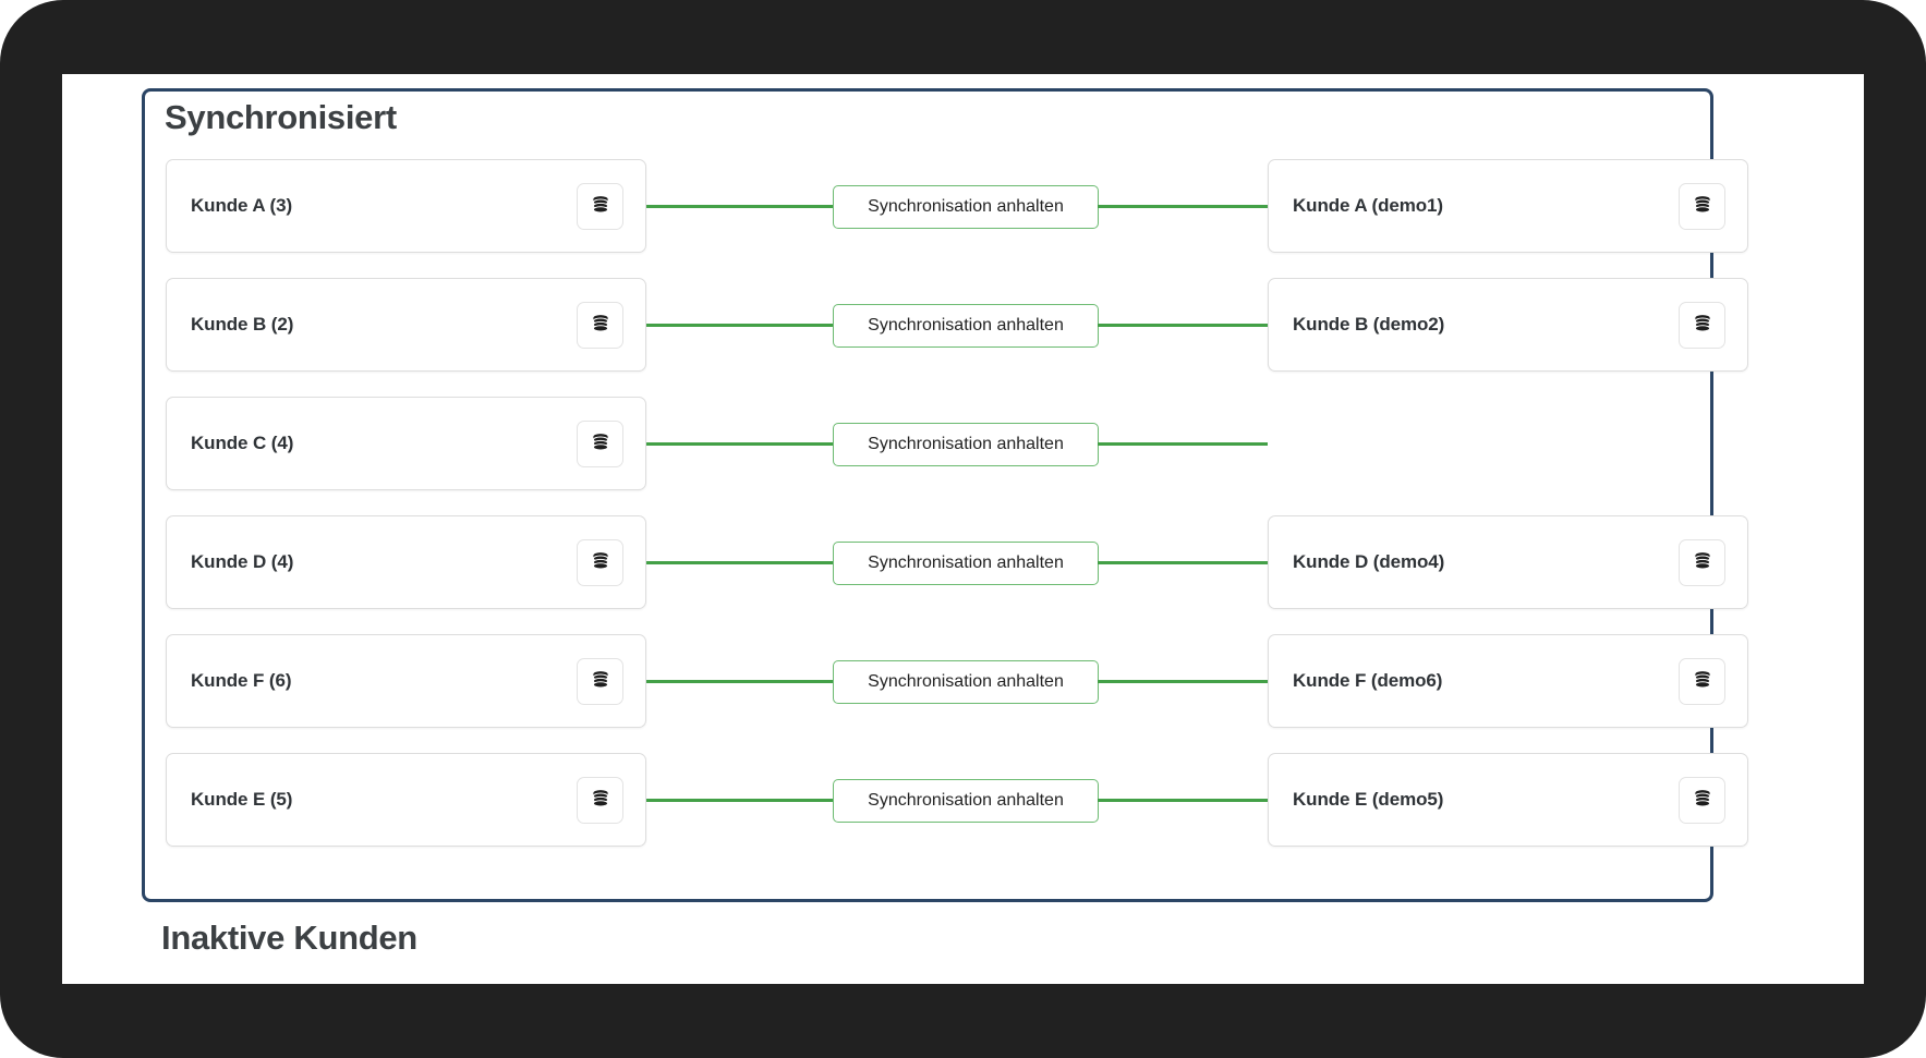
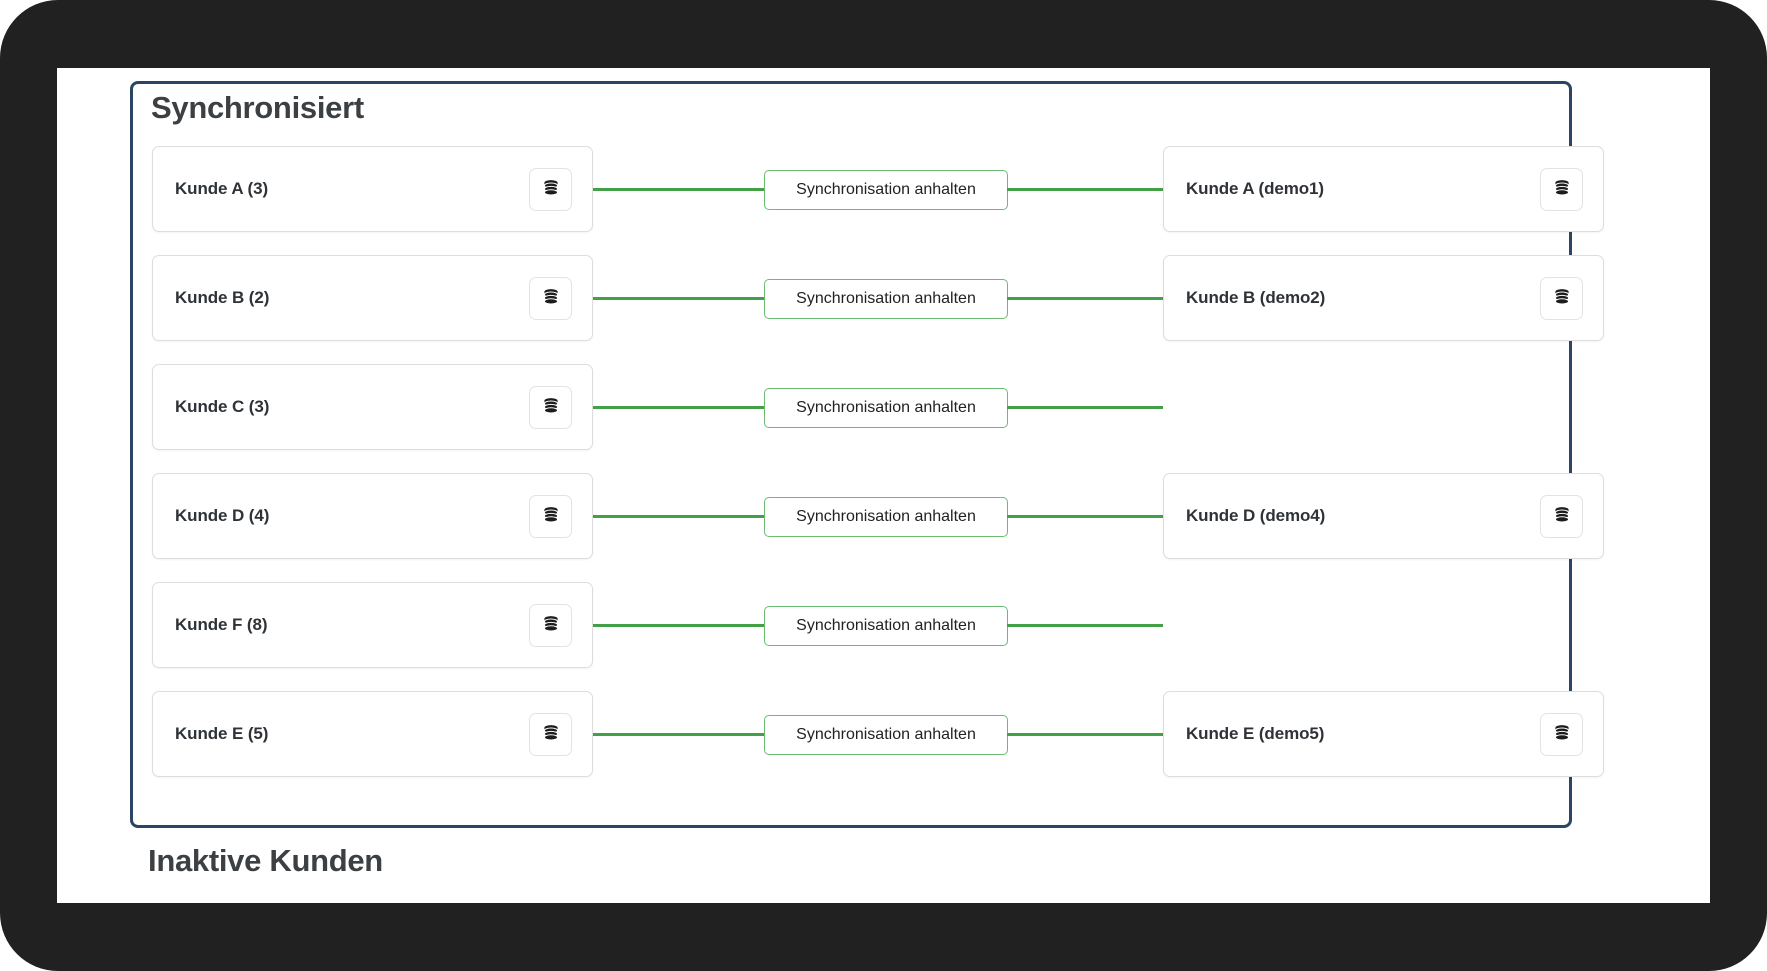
  Synchronisiert
  Kunde A (3)
  Synchronisation anhalten
  Kunde A (demo1)
  Kunde B (2)
  Synchronisation anhalten
  Kunde B (demo2)
- Kunde C (4)
+ Kunde C (3)
  Synchronisation anhalten
  Kunde D (4)
  Synchronisation anhalten
  Kunde D (demo4)
- Kunde F (6)
+ Kunde F (8)
  Synchronisation anhalten
- Kunde F (demo6)
  Kunde E (5)
  Synchronisation anhalten
  Kunde E (demo5)
  Inaktive Kunden
